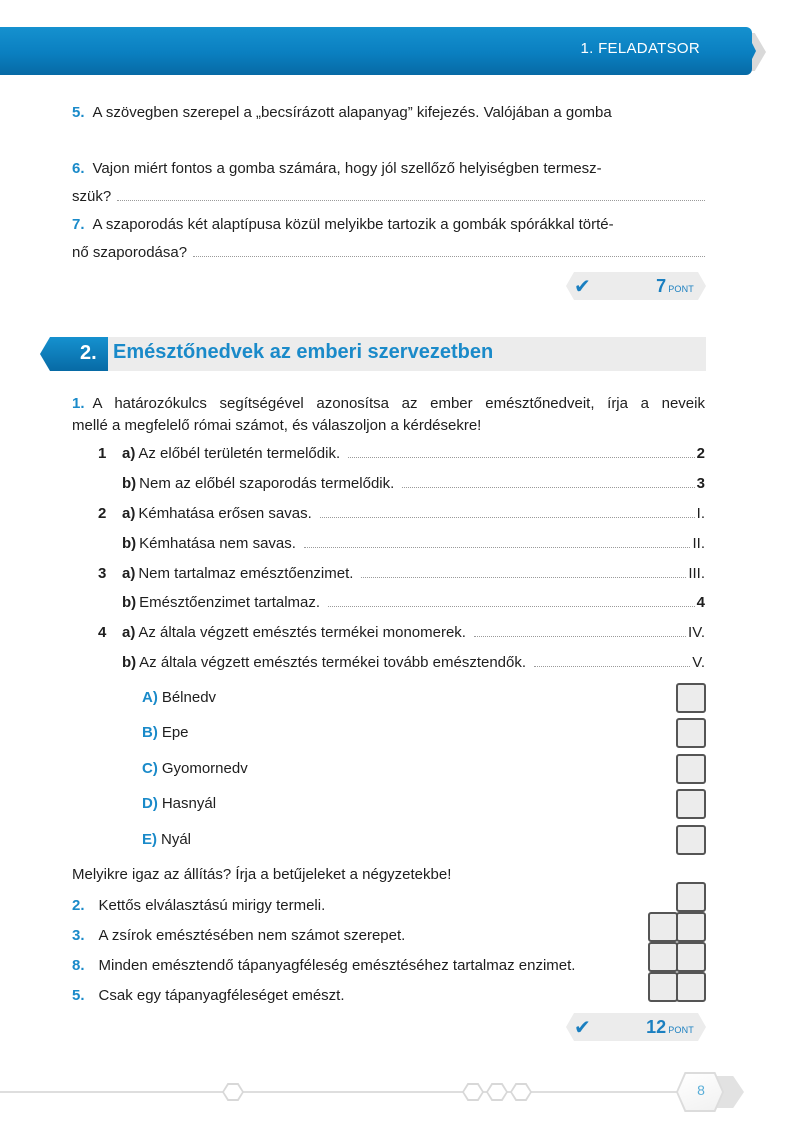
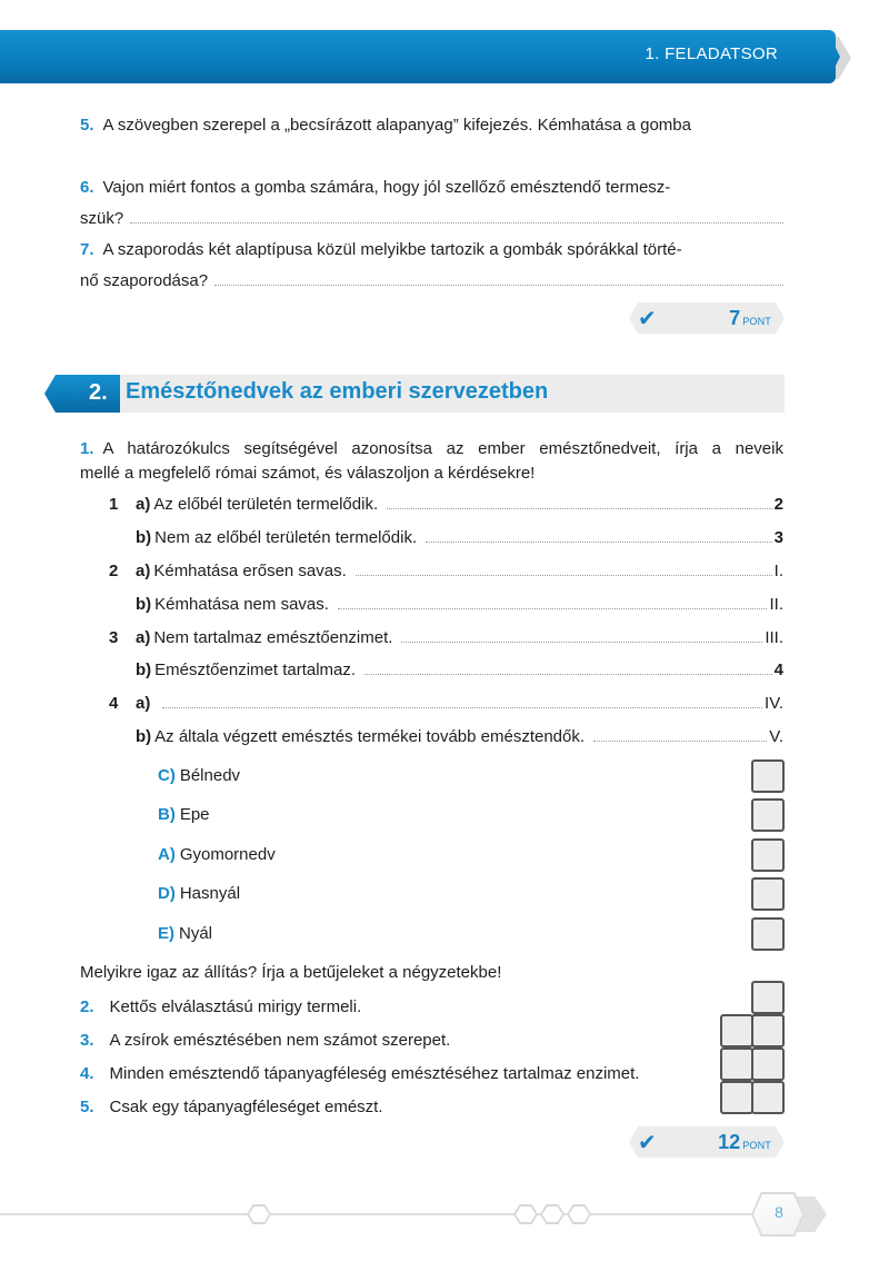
  1. FELADATSOR
- 5. A szövegben szerepel a „becsírázott alapanyag” kifejezés. Valójában a gomba
+ 5. A szövegben szerepel a „becsírázott alapanyag” kifejezés. Kémhatása a gomba
- 6. Vajon miért fontos a gomba számára, hogy jól szellőző helyiségben termesz-
+ 6. Vajon miért fontos a gomba számára, hogy jól szellőző emésztendő termesz-
  szük?
  7. A szaporodás két alaptípusa közül melyikbe tartozik a gombák spórákkal törté-
  nő szaporodása?
  ✔
  7 PONT
  2.
  Emésztőnedvek az emberi szervezetben
  1. A határozókulcs segítségével azonosítsa az ember emésztőnedveit, írja a neveik
  mellé a megfelelő római számot, és válaszoljon a kérdésekre!
  1
  a)
  Az előbél területén termelődik.
  2
  b)
- Nem az előbél szaporodás termelődik.
+ Nem az előbél területén termelődik.
  3
  2
  a)
  Kémhatása erősen savas.
  I.
  b)
  Kémhatása nem savas.
  II.
  3
  a)
  Nem tartalmaz emésztőenzimet.
  III.
  b)
  Emésztőenzimet tartalmaz.
  4
  4
  a)
- Az általa végzett emésztés termékei monomerek.
  IV.
  b)
  Az általa végzett emésztés termékei tovább emésztendők.
  V.
- A) Bélnedv
+ C) Bélnedv
  B) Epe
- C) Gyomornedv
+ A) Gyomornedv
  D) Hasnyál
  E) Nyál
  Melyikre igaz az állítás? Írja a betűjeleket a négyzetekbe!
  2. Kettős elválasztású mirigy termeli.
  3. A zsírok emésztésében nem számot szerepet.
- 8. Minden emésztendő tápanyagféleség emésztéséhez tartalmaz enzimet.
+ 4. Minden emésztendő tápanyagféleség emésztéséhez tartalmaz enzimet.
  5. Csak egy tápanyagféleséget emészt.
  ✔
  12 PONT
  8
